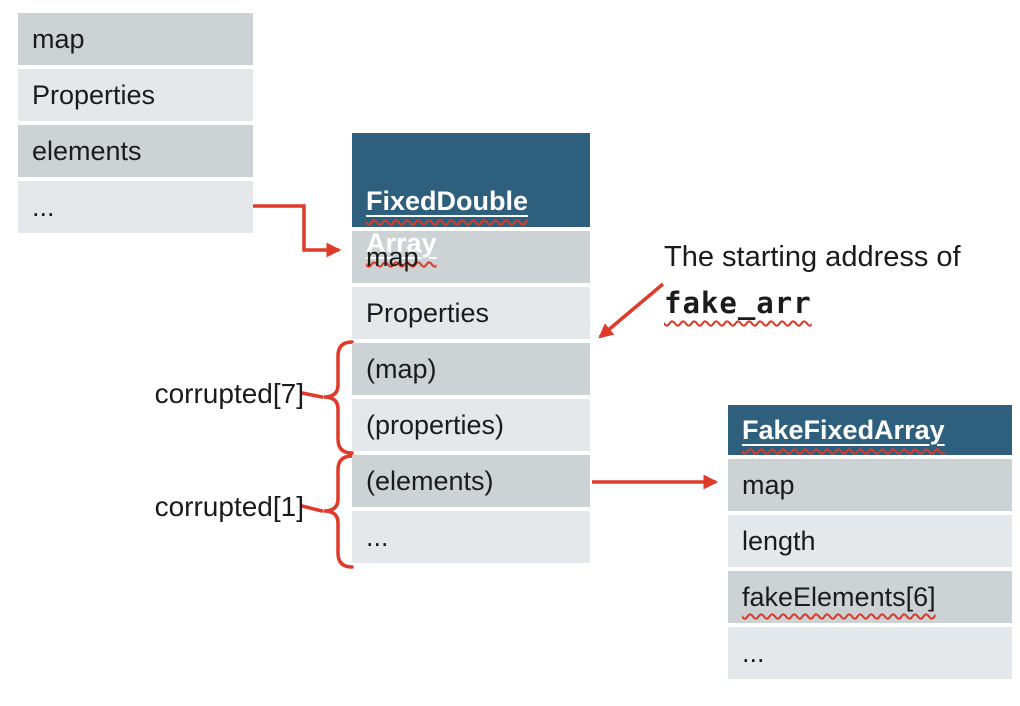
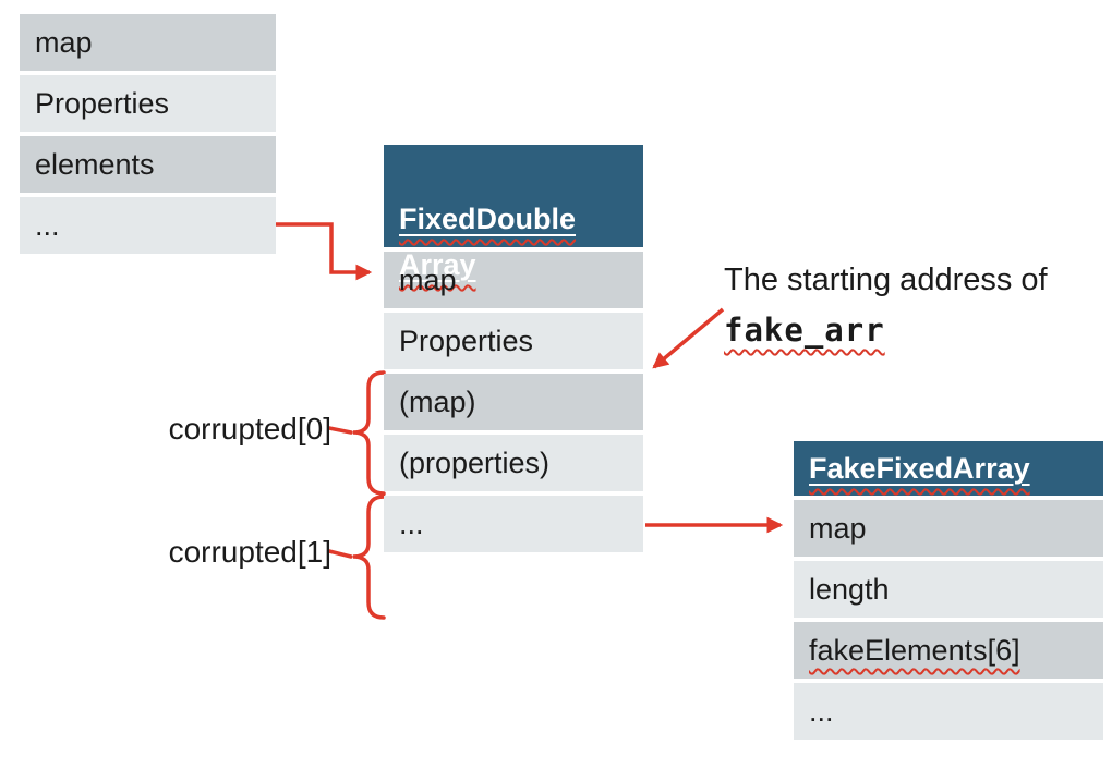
  map
  Properties
  elements
  ...
  FixedDouble
  map
  Properties
  (map)
  (properties)
- (elements)
  ...
  FakeFixedArray
  map
  length
  fakeElements[6]
  ...
- corrupted[7]
+ corrupted[0]
  corrupted[1]
  The starting address of
  fake_arr
